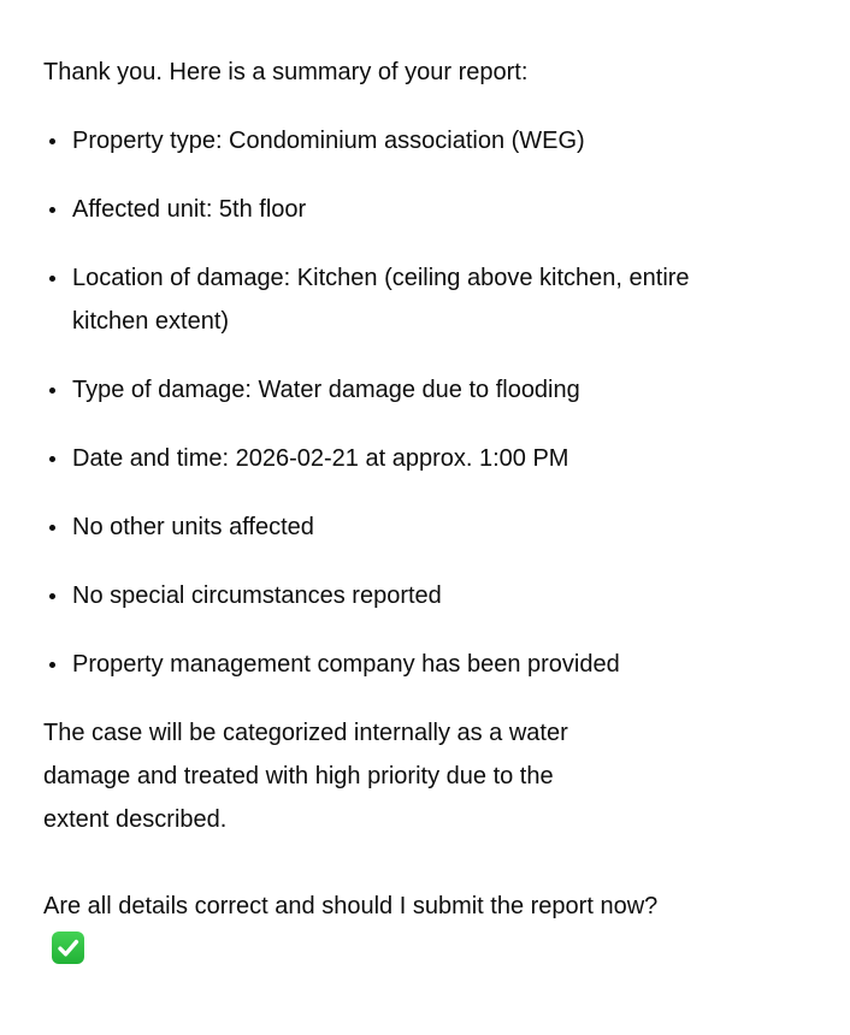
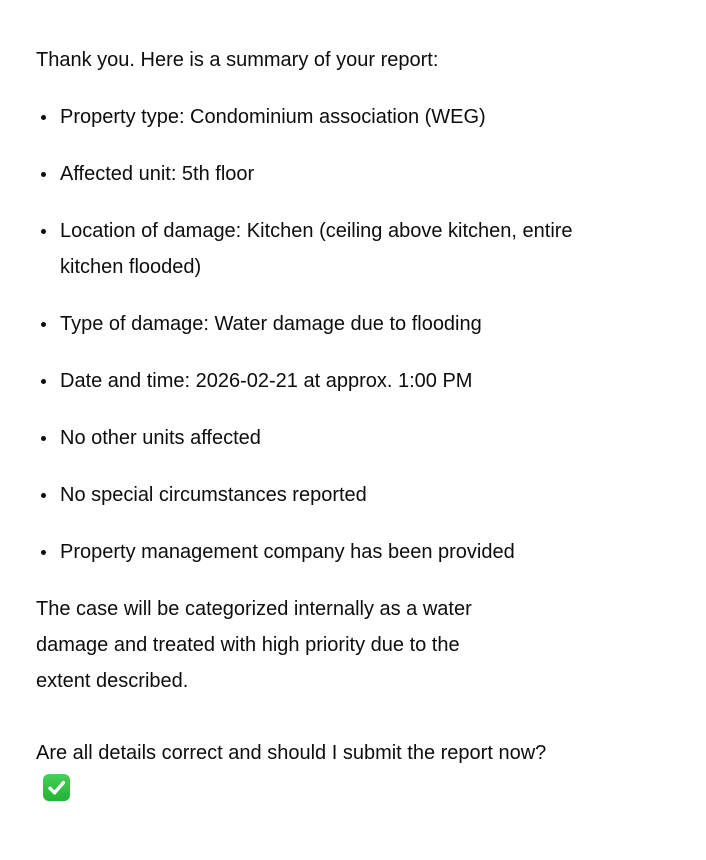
  Thank you. Here is a summary of your report:
  Property type: Condominium association (WEG)
  Affected unit: 5th floor
- Location of damage: Kitchen (ceiling above kitchen, entire kitchen extent)
+ Location of damage: Kitchen (ceiling above kitchen, entire kitchen flooded)
  Type of damage: Water damage due to flooding
  Date and time: 2026-02-21 at approx. 1:00 PM
  No other units affected
  No special circumstances reported
  Property management company has been provided
  The case will be categorized internally as a water damage and treated with high priority due to the extent described.
  Are all details correct and should I submit the report now?
